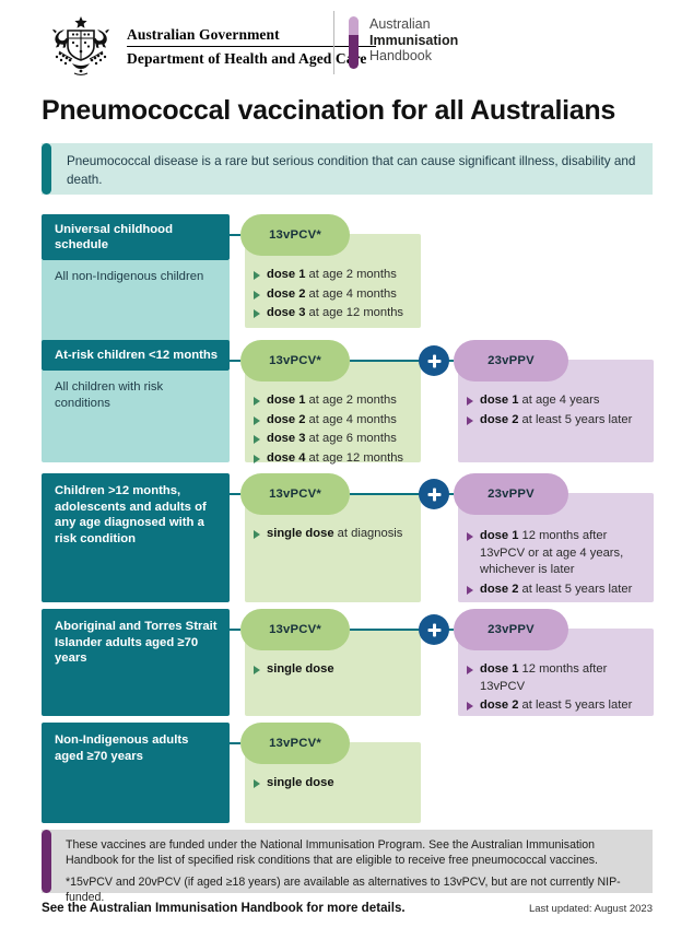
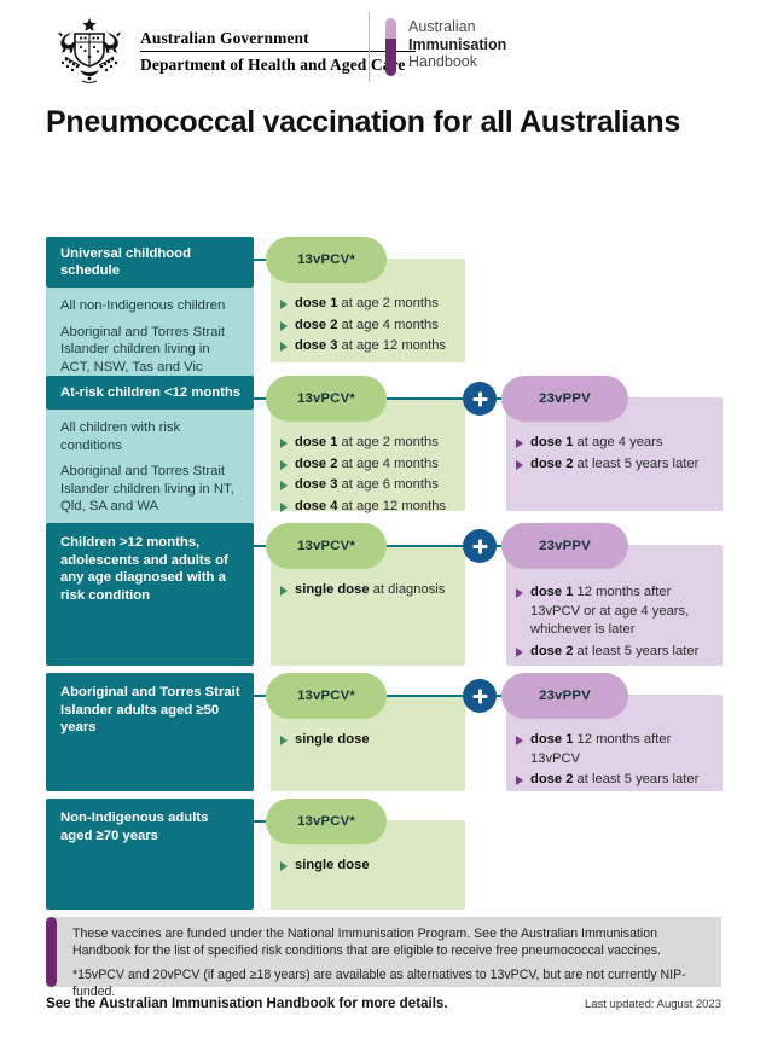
  Australian Government
  Department of Health and Aged Ce
  Australian
  Immunisation
  Handbook
  Pneumococcal vaccination for all Australians
- Pneumococcal disease is a rare but serious condition that can cause significant illness, disability and death.
  Universal childhood schedule
  All non-Indigenous children
+ Aboriginal and Torres Strait Islander children living in ACT, NSW, Tas and Vic
  13vPCV*
  dose 1 at age 2 months
  dose 2 at age 4 months
  dose 3 at age 12 months
  At-risk children <12 months
  All children with risk conditions
+ Aboriginal and Torres Strait Islander children living in NT, Qld, SA and WA
  13vPCV*
  dose 1 at age 2 months
  dose 2 at age 4 months
  dose 3 at age 6 months
  dose 4 at age 12 months
  23vPPV
  dose 1 at age 4 years
  dose 2 at least 5 years later
  Children >12 months, adolescents and adults of any age diagnosed with a risk condition
  13vPCV*
  single dose at diagnosis
  23vPPV
  dose 1 12 months after 13vPCV or at age 4 years, whichever is later
  dose 2 at least 5 years later
- Aboriginal and Torres Strait Islander adults aged ≥70 years
+ Aboriginal and Torres Strait Islander adults aged ≥50 years
  13vPCV*
  single dose
  23vPPV
  dose 1 12 months after 13vPCV
  dose 2 at least 5 years later
  Non-Indigenous adults aged ≥70 years
  13vPCV*
  single dose
  These vaccines are funded under the National Immunisation Program. See the Australian Immunisation Handbook for the list of specified risk conditions that are eligible to receive free pneumococcal vaccines.
  *15vPCV and 20vPCV (if aged ≥18 years) are available as alternatives to 13vPCV, but are not currently NIP-funded.
  See the Australian Immunisation Handbook for more details.
  Last updated: August 2023
